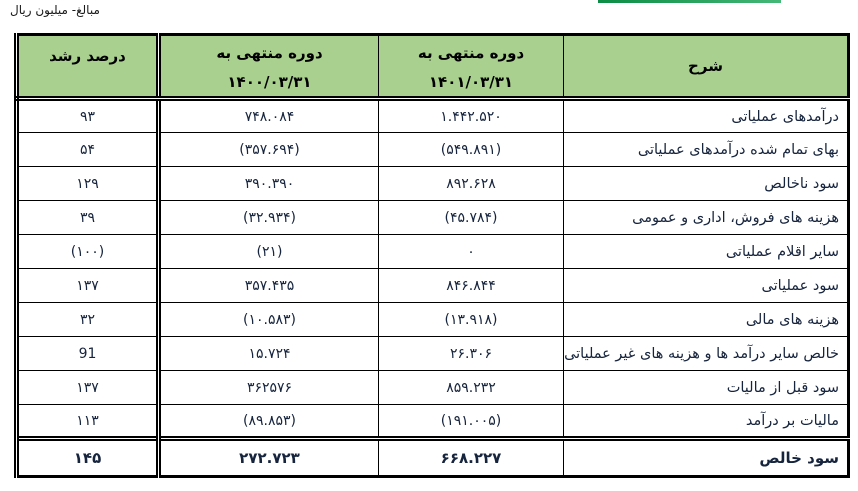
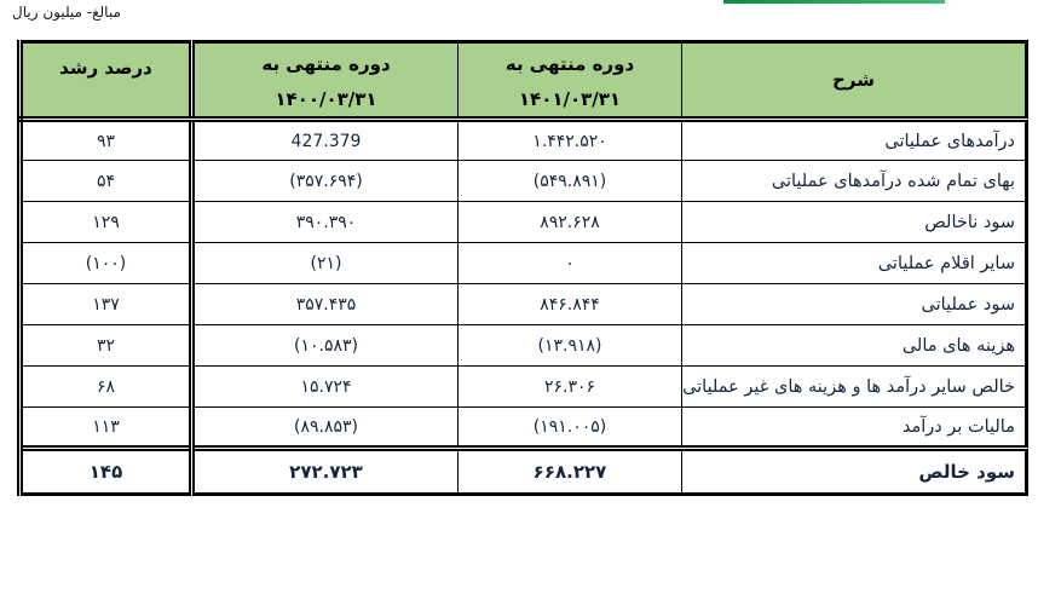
  مبالغ- میلیون ریال
  شرح	دوره منتهی به ۱۴۰۱/۰۳/۳۱	دوره منتهی به ۱۴۰۰/۰۳/۳۱	درصد رشد
- درآمدهای عملیاتی	۱.۴۴۲.۵۲۰	۷۴۸.۰۸۴	۹۳
+ درآمدهای عملیاتی	۱.۴۴۲.۵۲۰	427.379	۹۳
  بهای تمام شده درآمدهای عملیاتی	(۵۴۹.۸۹۱)	(۳۵۷.۶۹۴)	۵۴
  سود ناخالص	۸۹۲.۶۲۸	۳۹۰.۳۹۰	۱۲۹
- هزینه های فروش، اداری و عمومی	(۴۵.۷۸۴)	(۳۲.۹۳۴)	۳۹
  سایر اقلام عملیاتی	۰	(۲۱)	(۱۰۰)
  سود عملیاتی	۸۴۶.۸۴۴	۳۵۷.۴۳۵	۱۳۷
  هزینه های مالی	(۱۳.۹۱۸)	(۱۰.۵۸۳)	۳۲
- خالص سایر درآمد ها و هزینه های غیر عملیاتی	۲۶.۳۰۶	۱۵.۷۲۴	91
+ خالص سایر درآمد ها و هزینه های غیر عملیاتی	۲۶.۳۰۶	۱۵.۷۲۴	۶۸
- سود قبل از مالیات	۸۵۹.۲۳۲	۳۶۲۵۷۶	۱۳۷
  مالیات بر درآمد	(۱۹۱.۰۰۵)	(۸۹.۸۵۳)	۱۱۳
  سود خالص	۶۶۸.۲۲۷	۲۷۲.۷۲۳	۱۴۵
